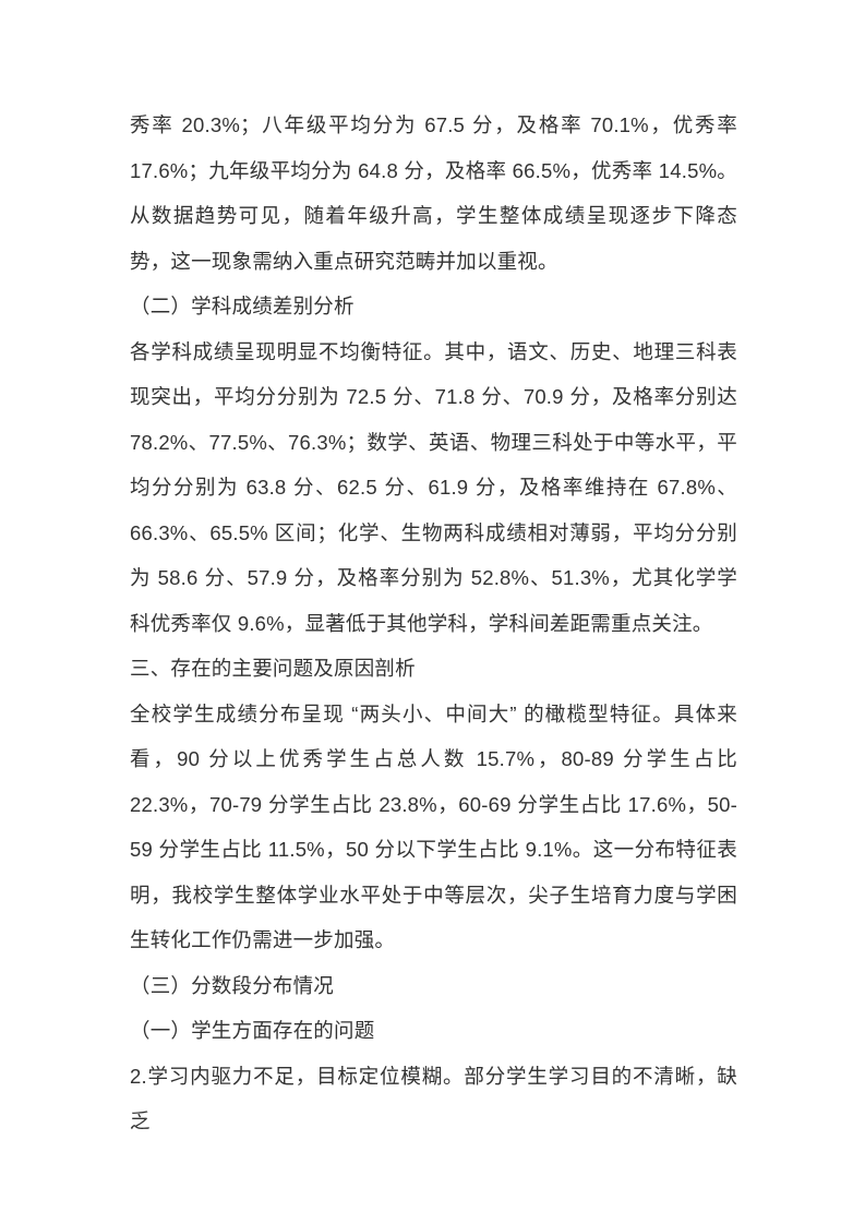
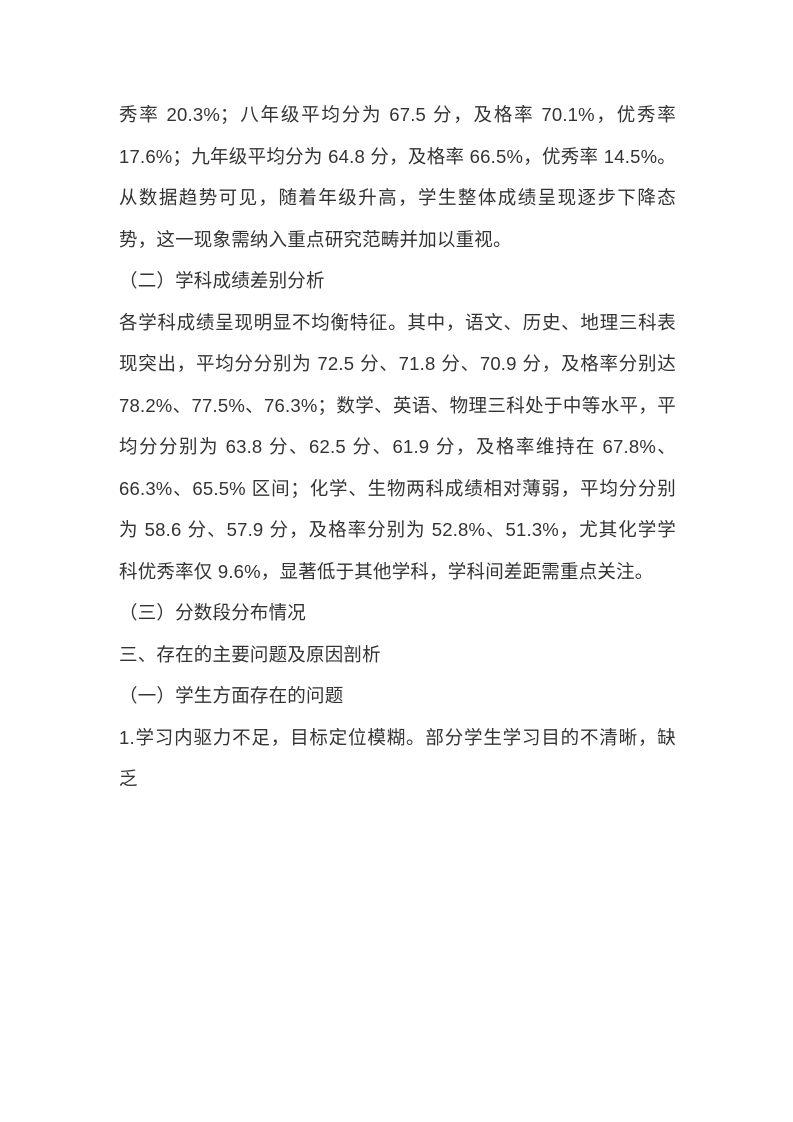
  秀率 20.3%；八年级平均分为 67.5 分，及格率 70.1%，优秀率 17.6%；九年级平均分为 64.8 分，及格率 66.5%，优秀率 14.5%。从数据趋势可见，随着年级升高，学生整体成绩呈现逐步下降态势，这一现象需纳入重点研究范畴并加以重视。
  （二）学科成绩差别分析
  各学科成绩呈现明显不均衡特征。其中，语文、历史、地理三科表现突出，平均分分别为 72.5 分、71.8 分、70.9 分，及格率分别达 78.2%、77.5%、76.3%；数学、英语、物理三科处于中等水平，平均分分别为 63.8 分、62.5 分、61.9 分，及格率维持在 67.8%、66.3%、65.5% 区间；化学、生物两科成绩相对薄弱，平均分分别为 58.6 分、57.9 分，及格率分别为 52.8%、51.3%，尤其化学学科优秀率仅 9.6%，显著低于其他学科，学科间差距需重点关注。
- 三、存在的主要问题及原因剖析
+ （三）分数段分布情况
- 全校学生成绩分布呈现 “两头小、中间大” 的橄榄型特征。具体来看，90 分以上优秀学生占总人数 15.7%，80-89 分学生占比 22.3%，70-79 分学生占比 23.8%，60-69 分学生占比 17.6%，50-59 分学生占比 11.5%，50 分以下学生占比 9.1%。这一分布特征表明，我校学生整体学业水平处于中等层次，尖子生培育力度与学困生转化工作仍需进一步加强。
- （三）分数段分布情况
+ 三、存在的主要问题及原因剖析
  （一）学生方面存在的问题
- 2.学习内驱力不足，目标定位模糊。部分学生学习目的不清晰，缺乏
+ 1.学习内驱力不足，目标定位模糊。部分学生学习目的不清晰，缺乏
